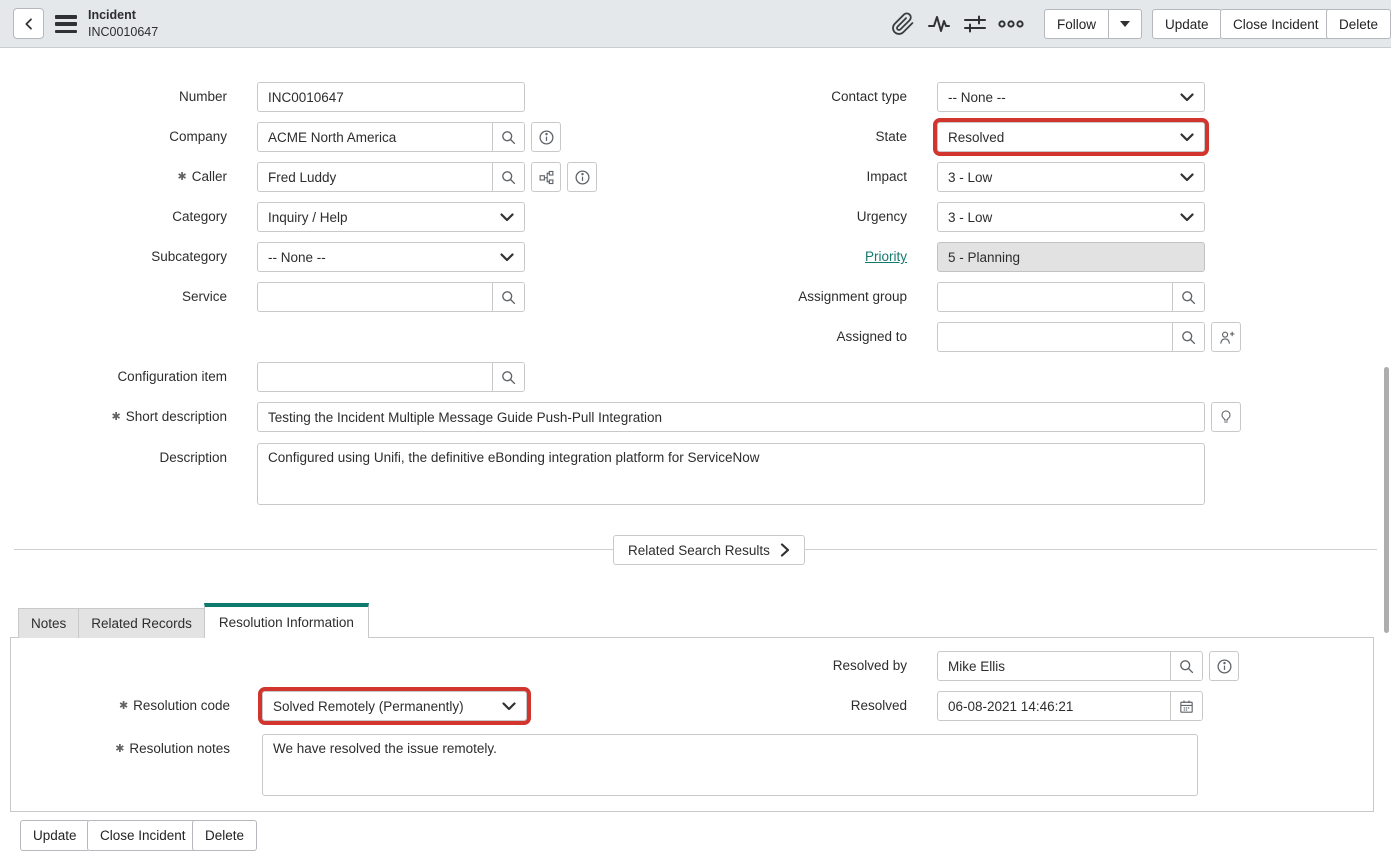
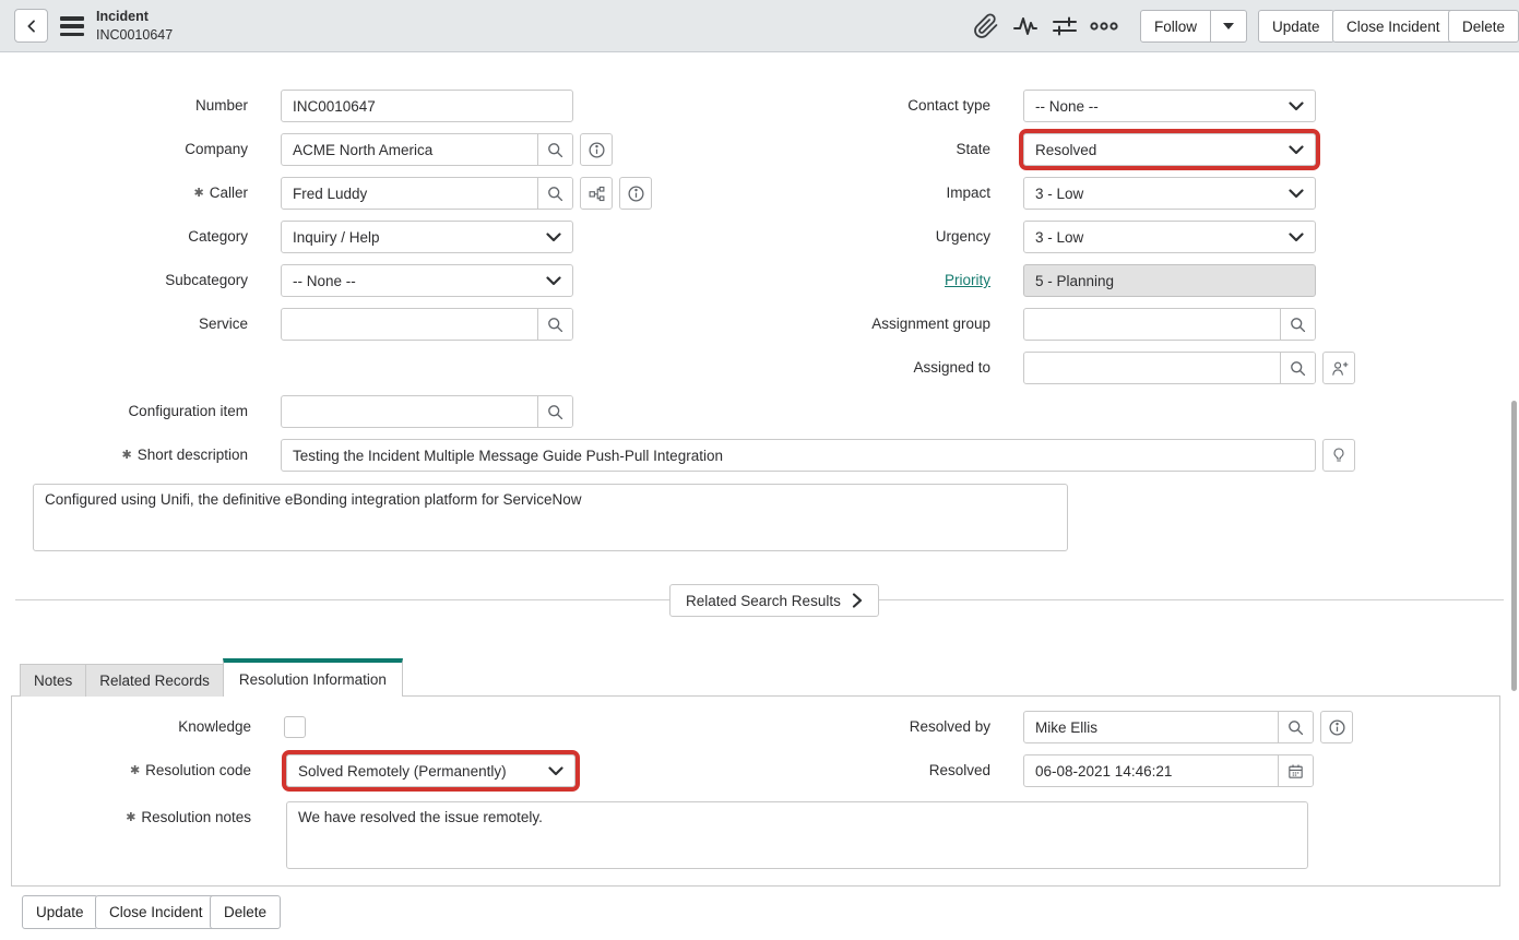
  Incident
  INC0010647
  Follow
  Update
  Close Incident
  Delete
  Number
  INC0010647
  Company
  ACME North America
  Caller
  Fred Luddy
  Category
  Inquiry / Help
  Subcategory
  -- None --
  Service
  Configuration item
  Short description
  Testing the Incident Multiple Message Guide Push-Pull Integration
- Description
  Configured using Unifi, the definitive eBonding integration platform for ServiceNow
  Contact type
  -- None --
  State
  Resolved
  Impact
  3 - Low
  Urgency
  3 - Low
  Priority
  5 - Planning
  Assignment group
  Assigned to
  Related Search Results
  Notes
  Related Records
  Resolution Information
+ Knowledge
  Resolution code
  Solved Remotely (Permanently)
  Resolution notes
  We have resolved the issue remotely.
  Resolved by
  Mike Ellis
  Resolved
  06-08-2021 14:46:21
  Update
  Close Incident
  Delete
